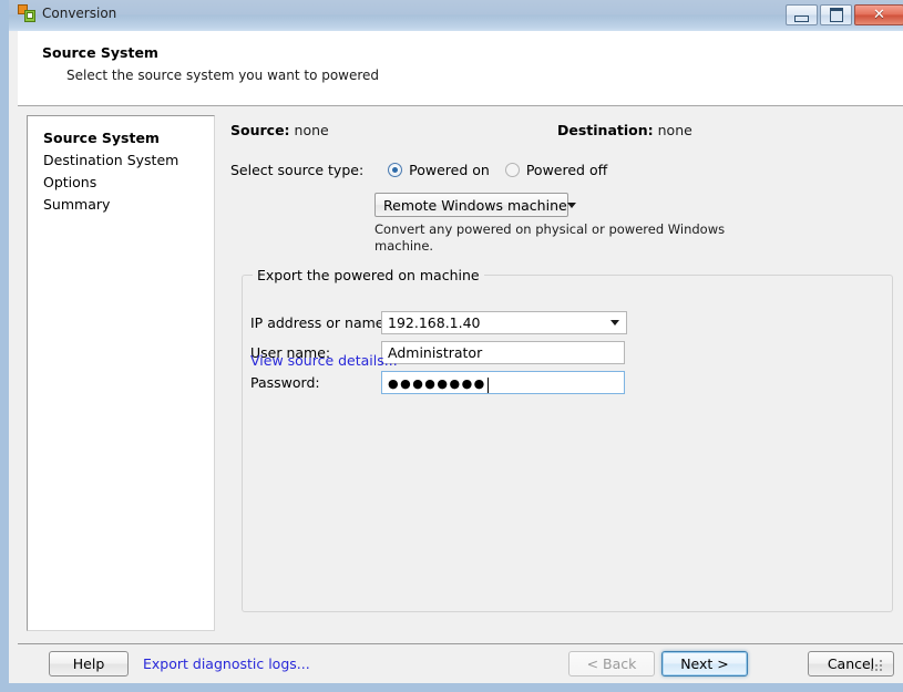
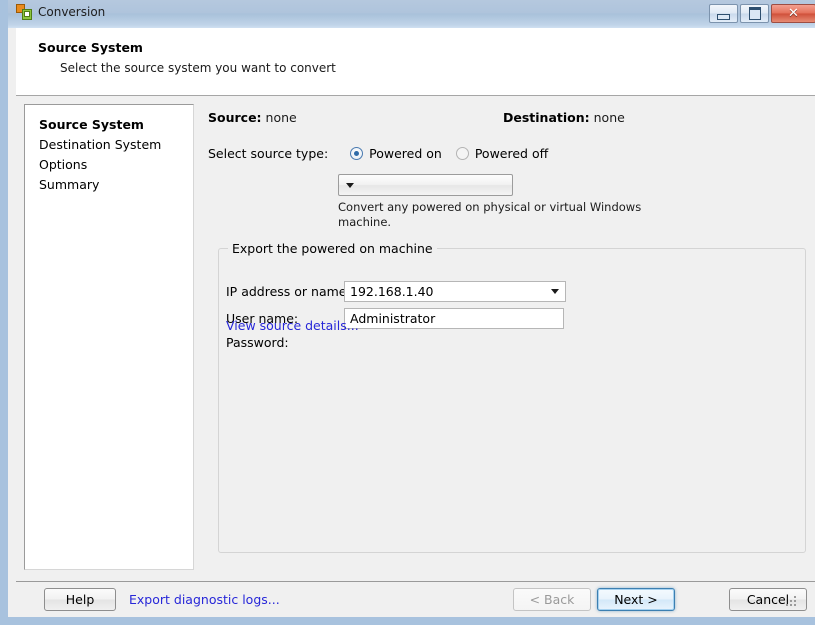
  Conversion
  ✕
  Source System
- Select the source system you want to powered
+ Select the source system you want to convert
  Source System
  Destination System
  Options
  Summary
  Source: none
  Destination: none
  Select source type:
  Powered on
  Powered off
- Remote Windows machine
- Convert any powered on physical or powered Windows machine.
+ Convert any powered on physical or virtual Windows machine.
  Export the powered on machine
  IP address or name
  192.168.1.40
  User name:
  Administrator
  Password:
- ●●●●●●●●
  View source details...
  Help
  Export diagnostic logs...
  < Back
  Next >
  Cancel
